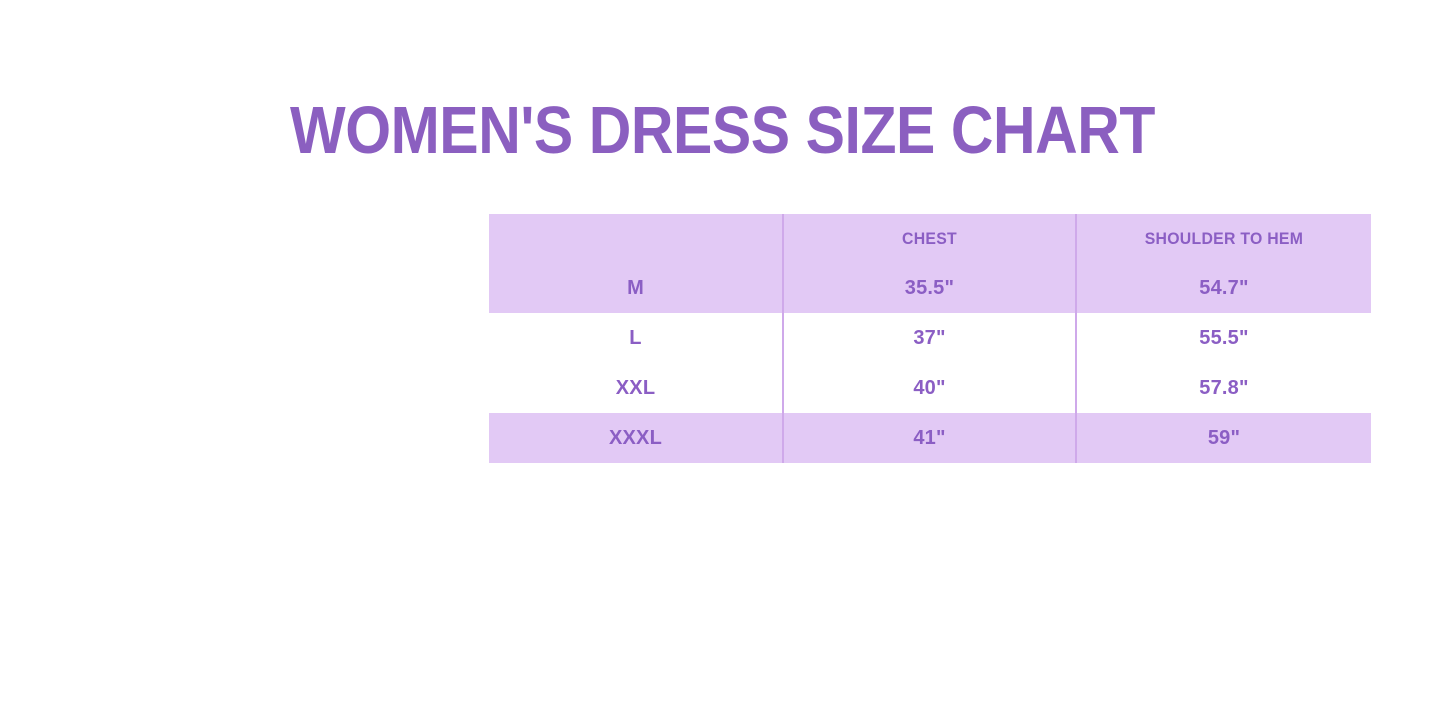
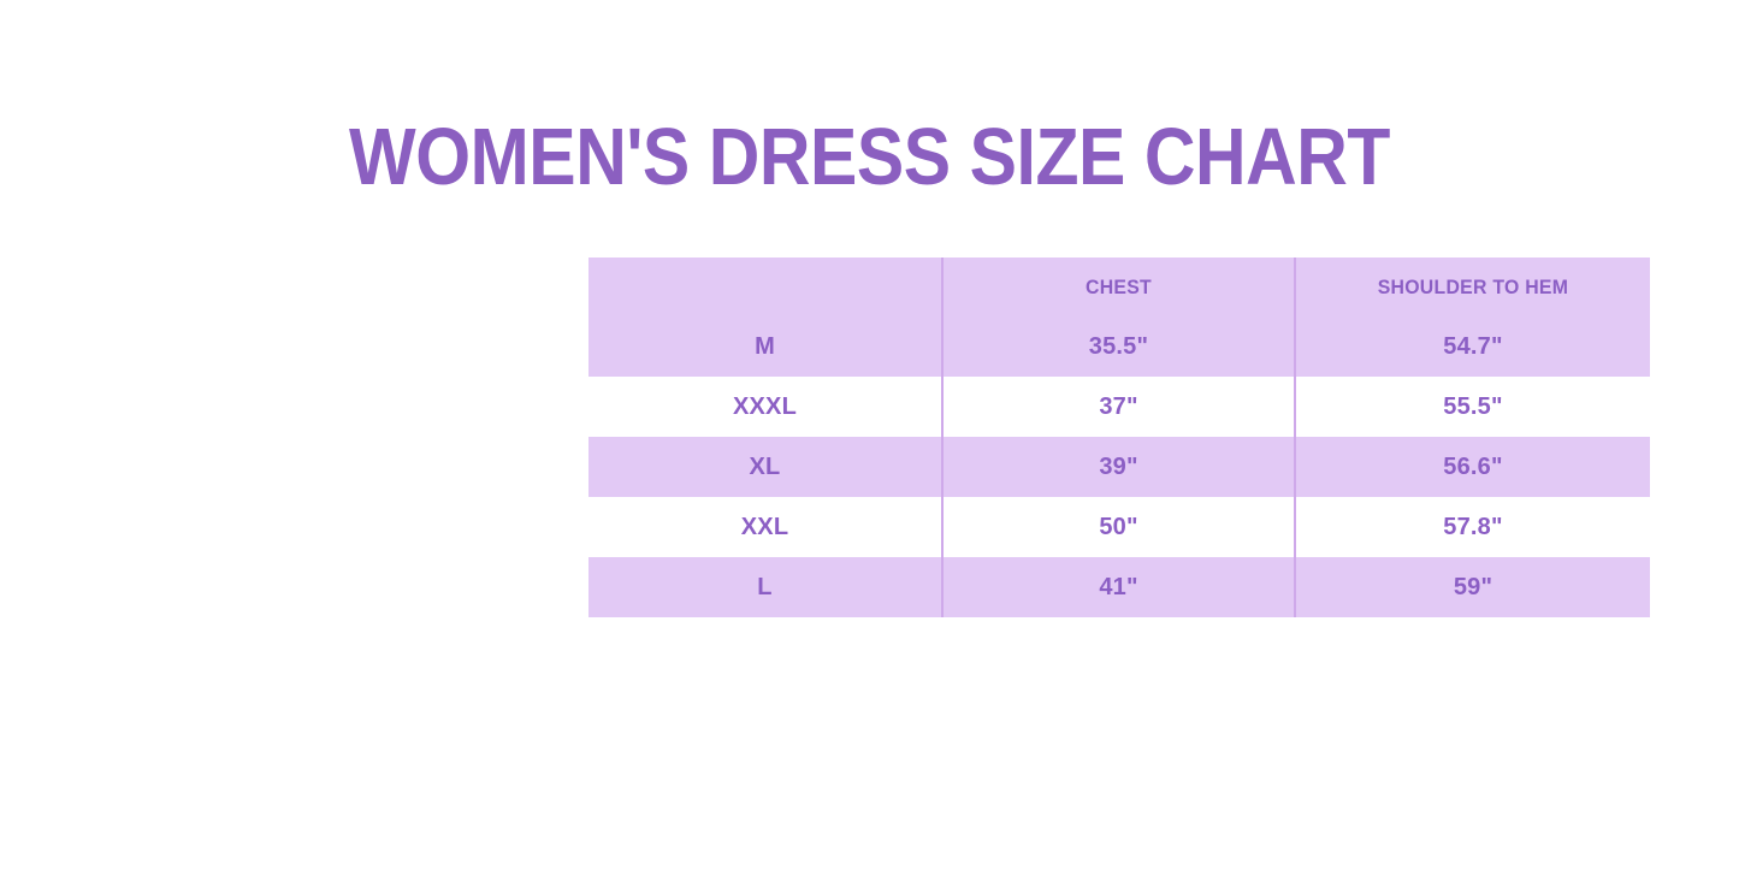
  WOMEN'S DRESS SIZE CHART
  	CHEST	SHOULDER TO HEM
  M	35.5"	54.7"
- L	37"	55.5"
+ XXXL	37"	55.5"
+ XL	39"	56.6"
- XXL	40"	57.8"
+ XXL	50"	57.8"
- XXXL	41"	59"
+ L	41"	59"
